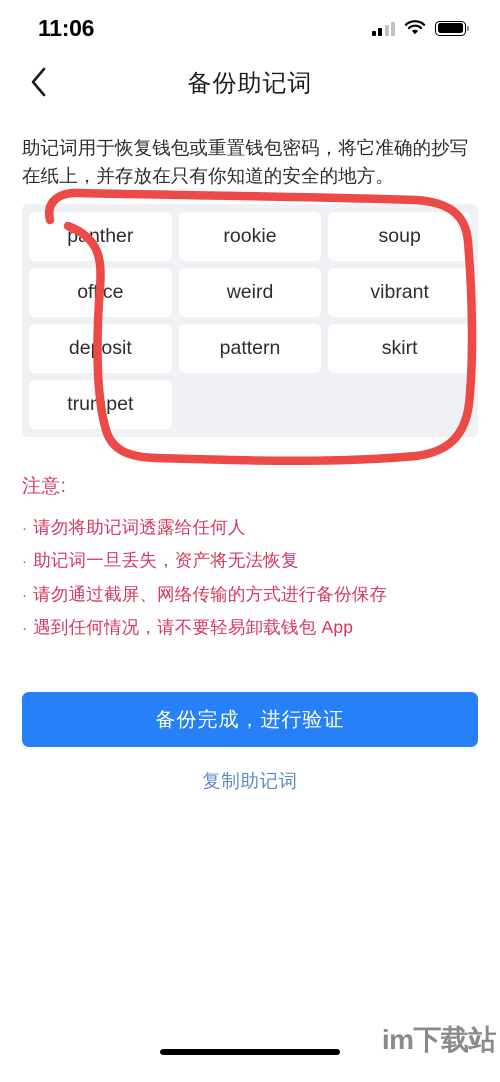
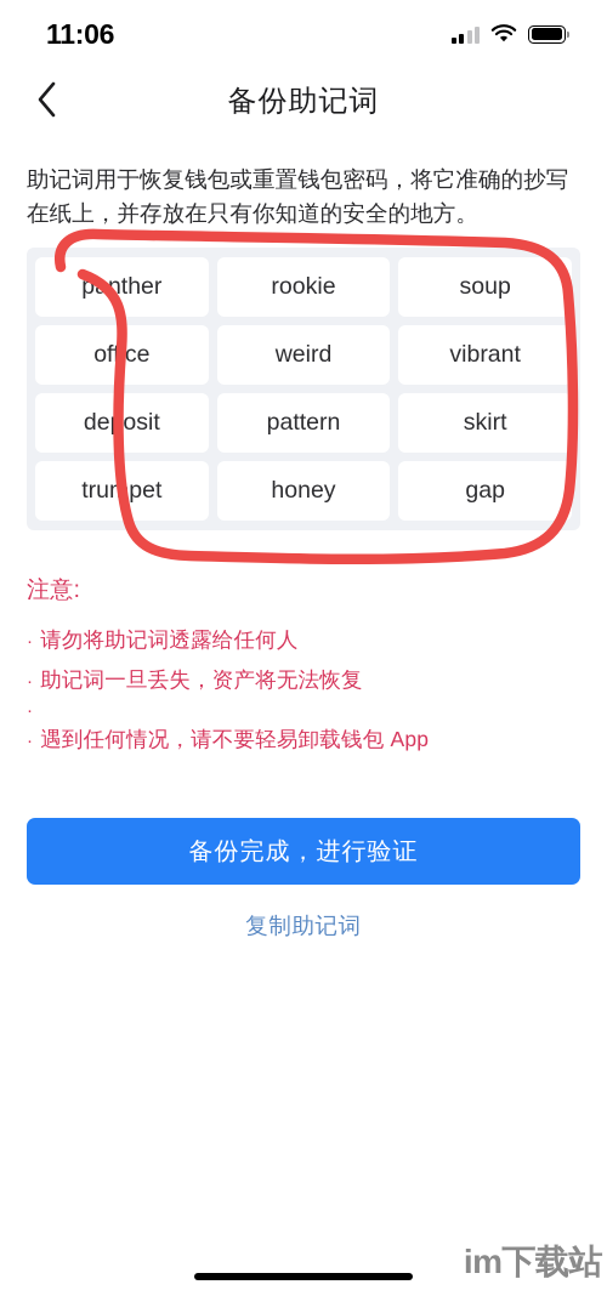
  11:06
  备份助记词
  助记词用于恢复钱包或重置钱包密码，将它准确的抄写在纸上，并存放在只有你知道的安全的地方。
  pnther
  rookie
  soup
  weird
  vibrant
  deosit
  pattern
  skirt
  trupet
+ honey
+ gap
  注意:
  ·
  请勿将助记词透露给任何人
  ·
  助记词一旦丢失，资产将无法恢复
  ·
- 请勿通过截屏、网络传输的方式进行备份保存
  ·
  遇到任何情况，请不要轻易卸载钱包 App
  备份完成，进行验证
  复制助记词
  im下载站
